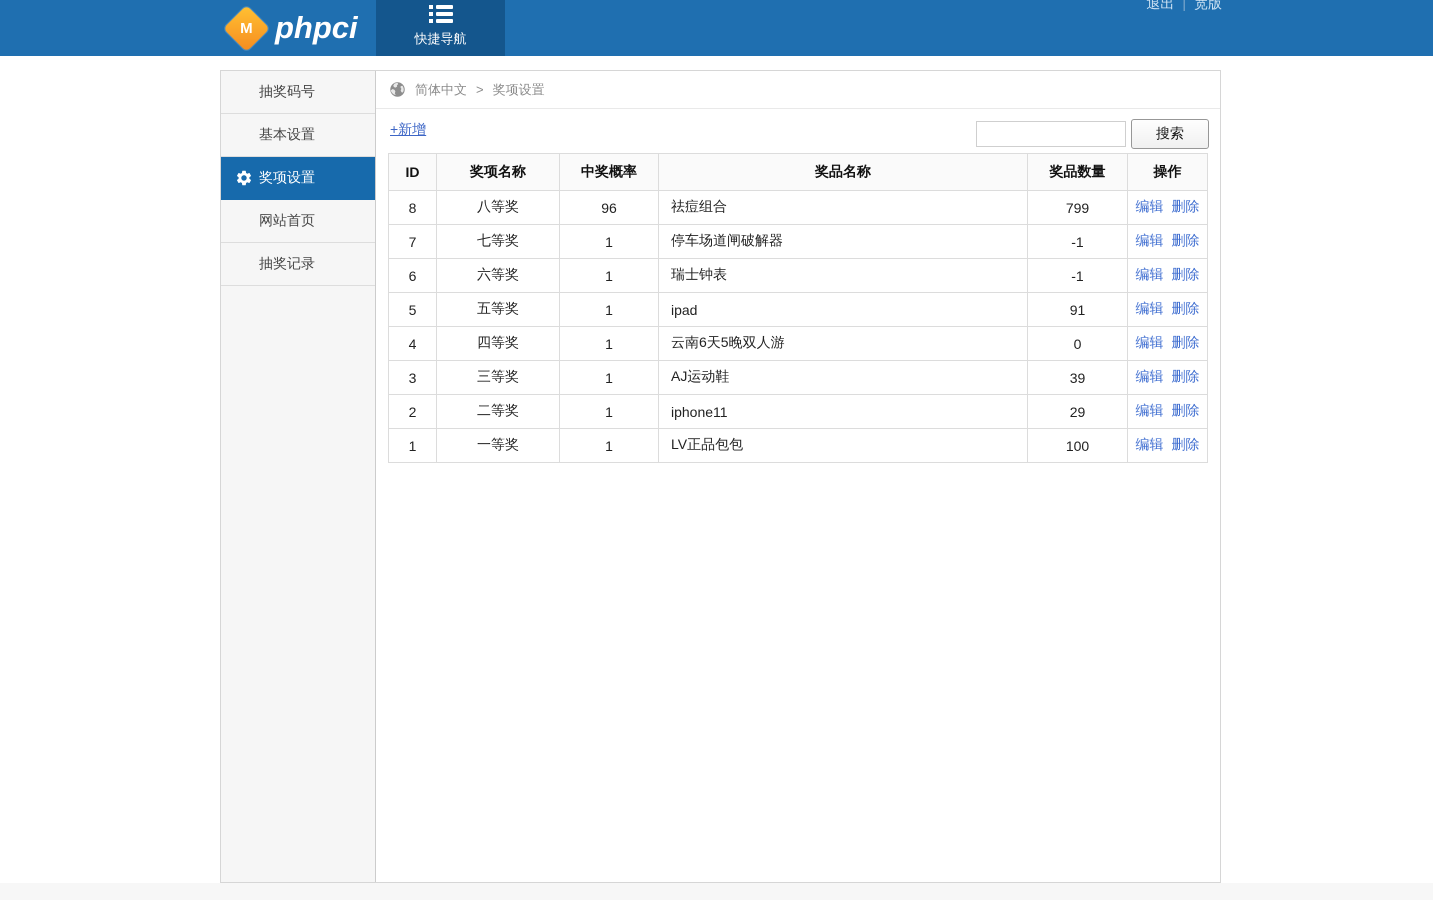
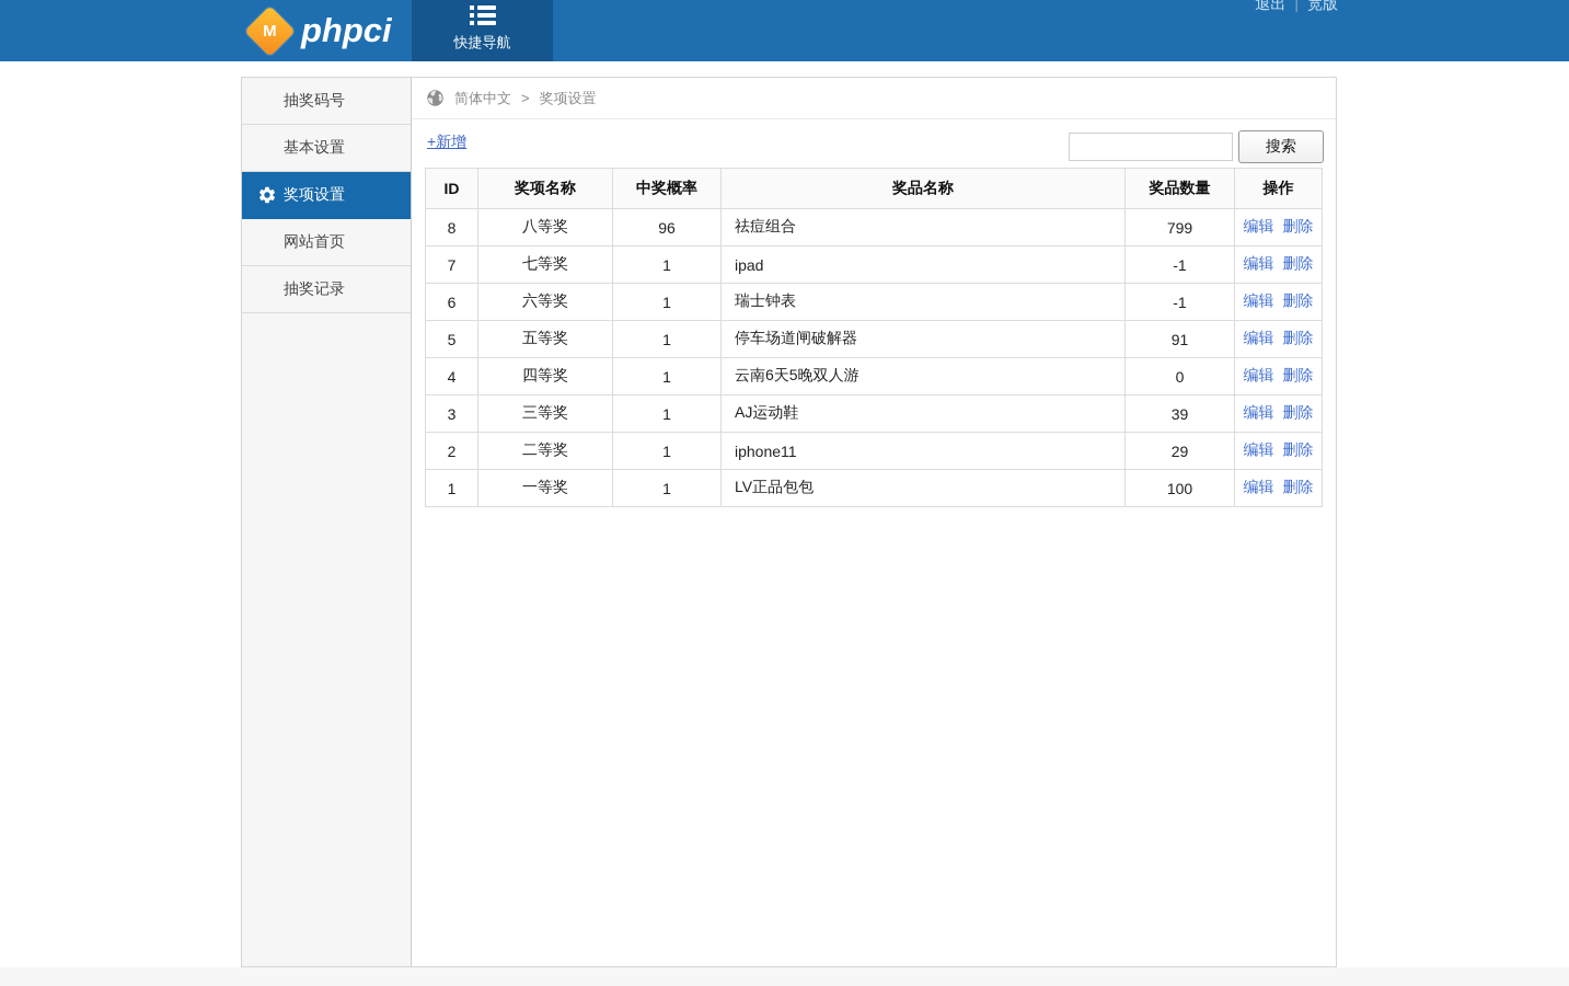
  phpci
  快捷导航
  退出
  |
  宽版
  抽奖码号
  基本设置
  奖项设置
  网站首页
  抽奖记录
  简体中文
  >
  奖项设置
  +新增
  搜索
  ID	奖项名称	中奖概率	奖品名称	奖品数量	操作
  8	八等奖	96	祛痘组合	799	编辑 删除
- 7	七等奖	1	停车场道闸破解器	-1	编辑 删除
+ 7	七等奖	1	ipad	-1	编辑 删除
  6	六等奖	1	瑞士钟表	-1	编辑 删除
- 5	五等奖	1	ipad	91	编辑 删除
+ 5	五等奖	1	停车场道闸破解器	91	编辑 删除
  4	四等奖	1	云南6天5晚双人游	0	编辑 删除
  3	三等奖	1	AJ运动鞋	39	编辑 删除
  2	二等奖	1	iphone11	29	编辑 删除
  1	一等奖	1	LV正品包包	100	编辑 删除
